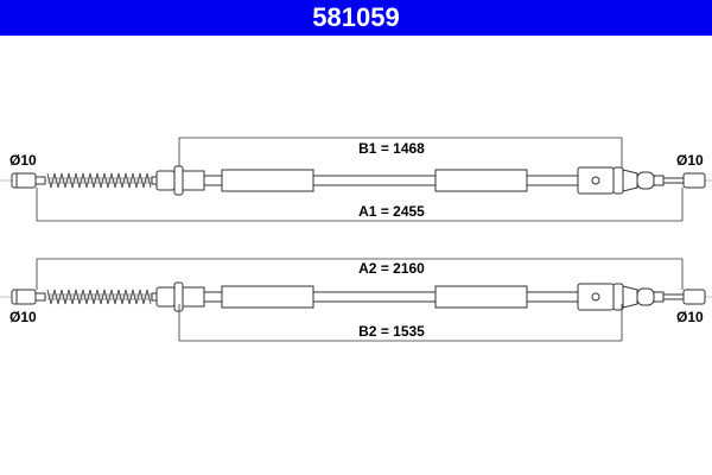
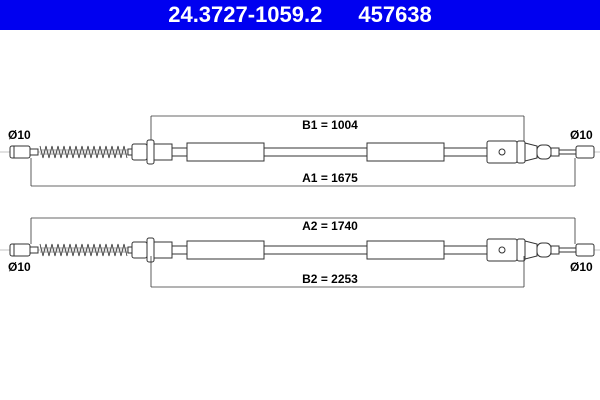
+ 24.3727-1059.2
- 581059
+ 457638
- B1 = 1468
+ B1 = 1004
- A1 = 2455
+ A1 = 1675
  Ø10
  Ø10
- A2 = 2160
+ A2 = 1740
- B2 = 1535
+ B2 = 2253
  Ø10
  Ø10
